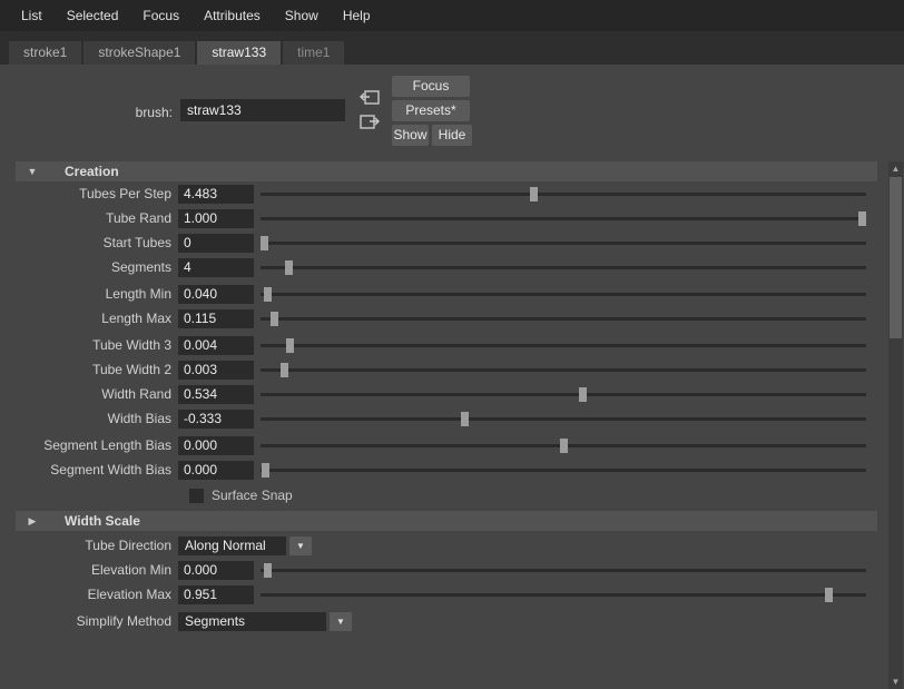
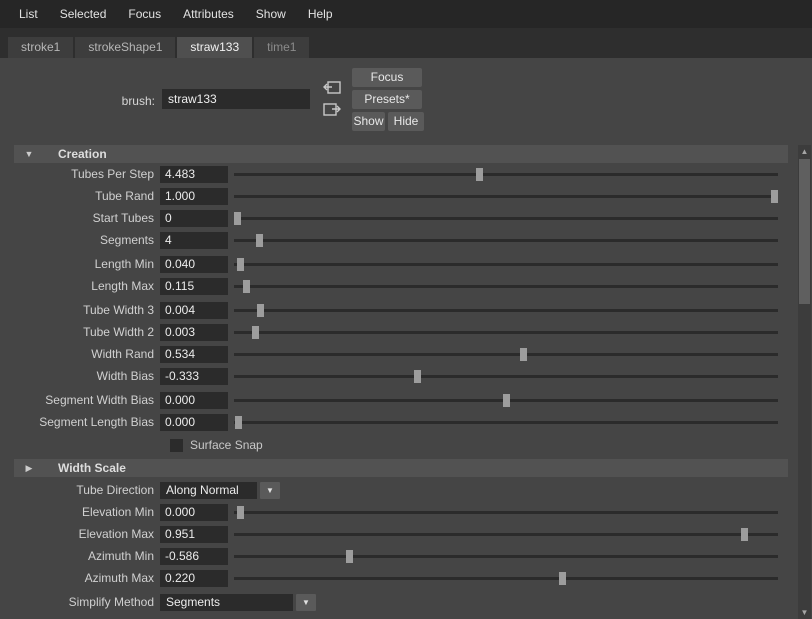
  List
  Selected
  Focus
  Attributes
  Show
  Help
  stroke1
  strokeShape1
  straw133
  time1
  brush:
  straw133
  Focus
  Presets*
  Show
  Hide
  ▼
  Creation
  Tubes Per Step
  4.483
  Tube Rand
  1.000
  Start Tubes
  0
  Segments
  4
  Length Min
  0.040
  Length Max
  0.115
  Tube Width 3
  0.004
  Tube Width 2
  0.003
  Width Rand
  0.534
  Width Bias
  -0.333
- Segment Length Bias
+ Segment Width Bias
  0.000
- Segment Width Bias
+ Segment Length Bias
  0.000
  Surface Snap
  ▶
  Width Scale
  Tube Direction
  Along Normal
  ▼
  Elevation Min
  0.000
  Elevation Max
  0.951
+ Azimuth Min
+ -0.586
+ Azimuth Max
+ 0.220
  Simplify Method
  Segments
  ▼
  ▲
  ▼
